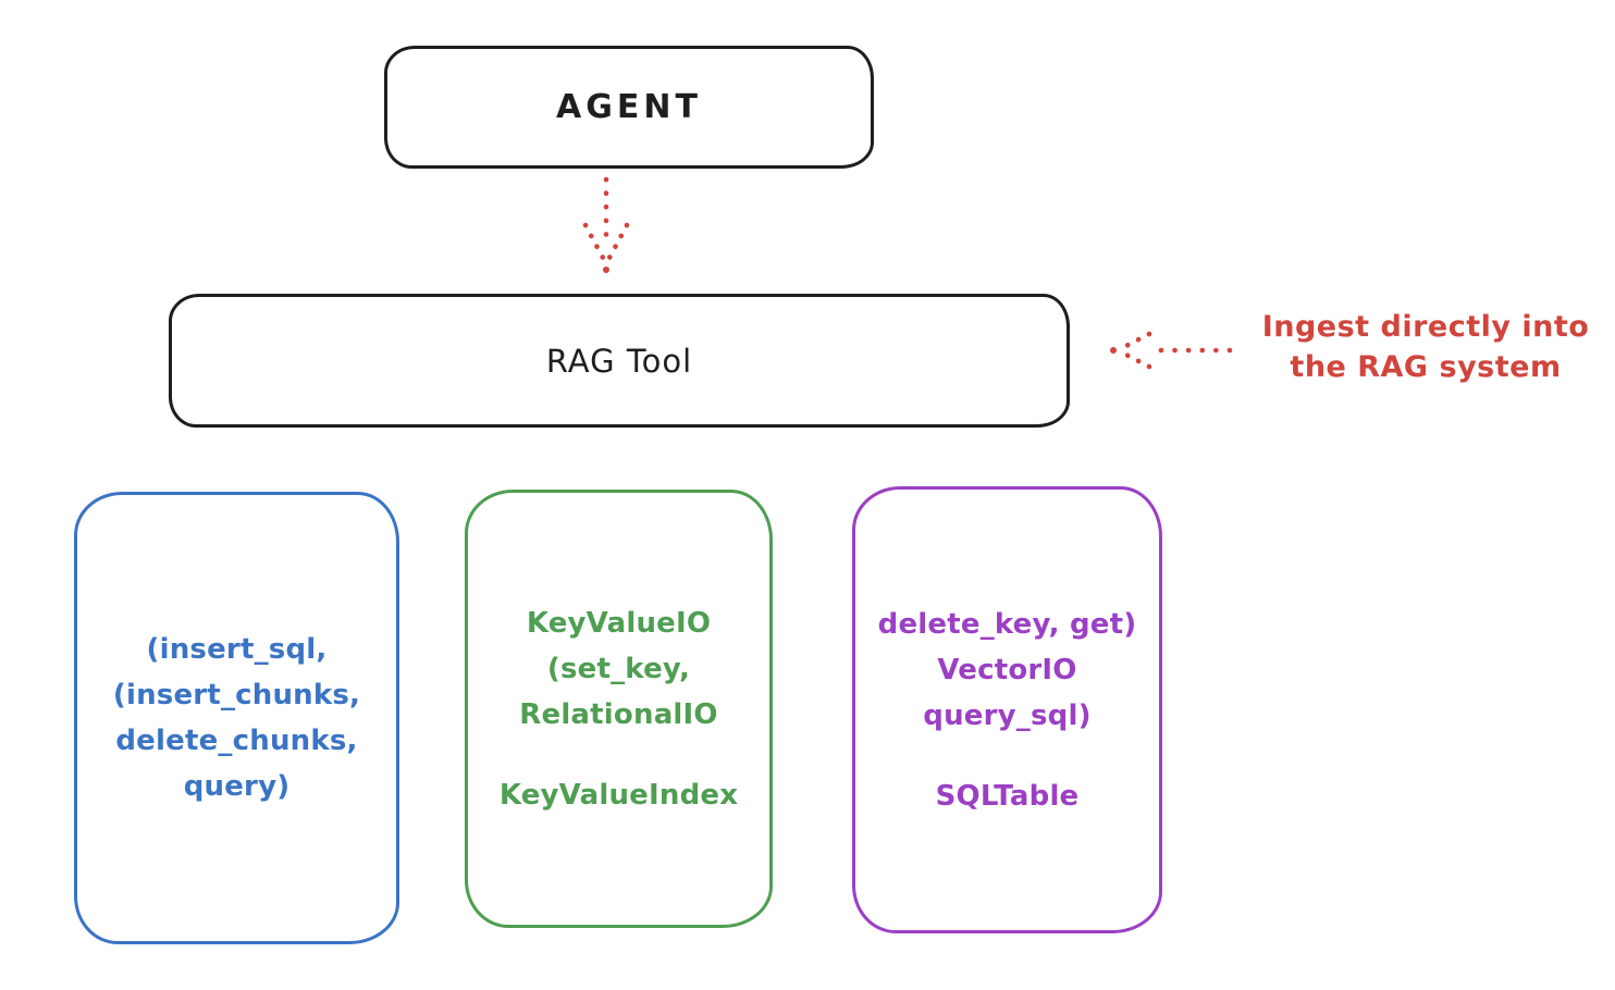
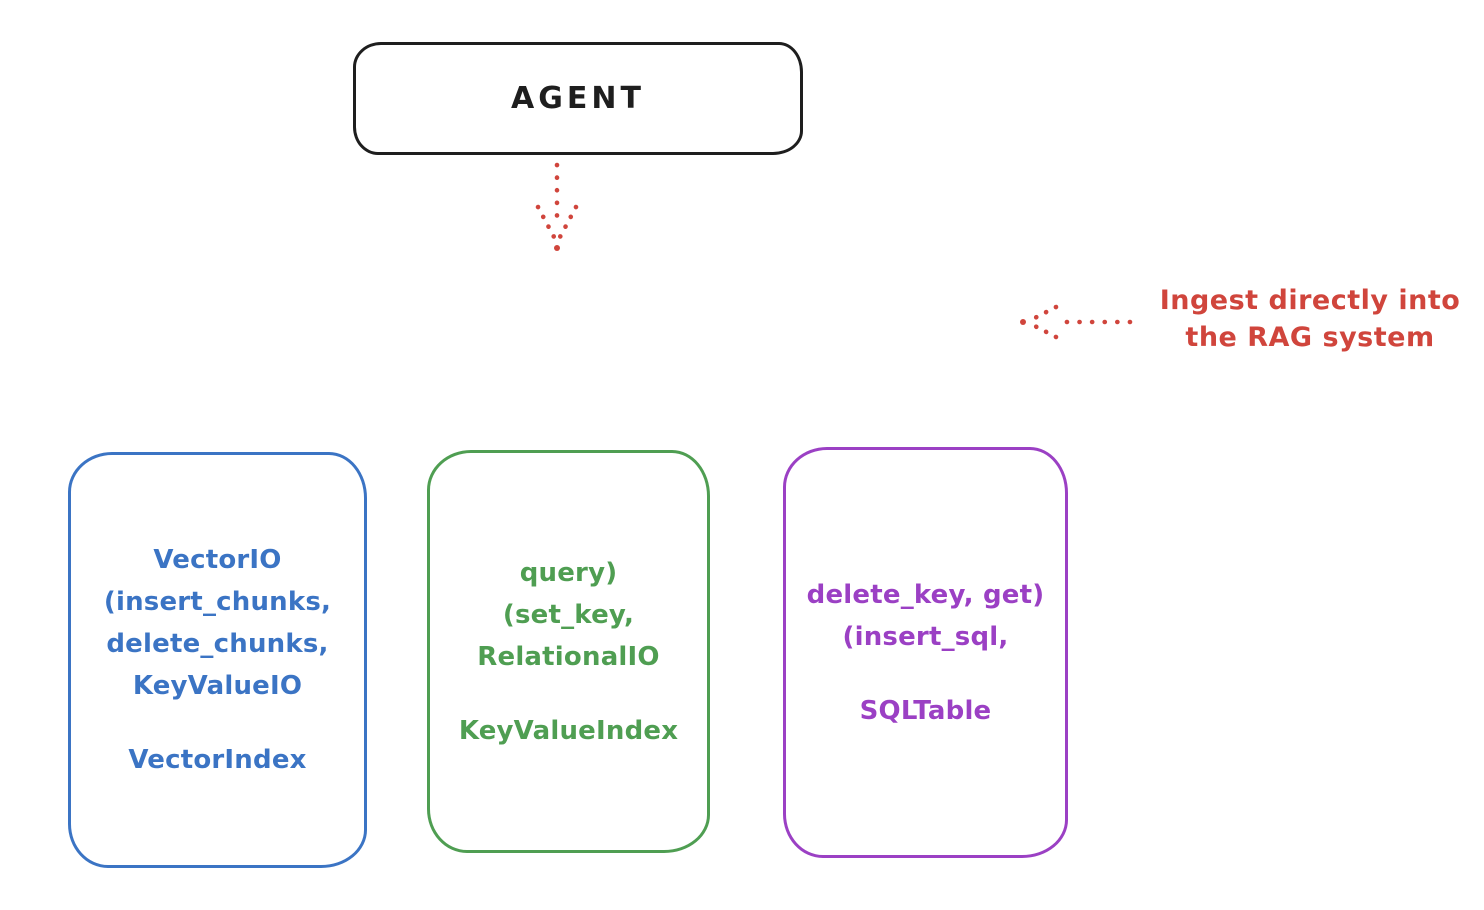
  AGENT
- RAG Tool
  Ingest directly into
  the RAG system
- (insert_sql,
+ VectorIO
  (insert_chunks,
  delete_chunks,
- query)
+ KeyValueIO
+ VectorIndex
- KeyValueIO
+ query)
  (set_key,
  RelationalIO
  KeyValueIndex
  delete_key, get)
- VectorIO
+ (insert_sql,
- query_sql)
  SQLTable
